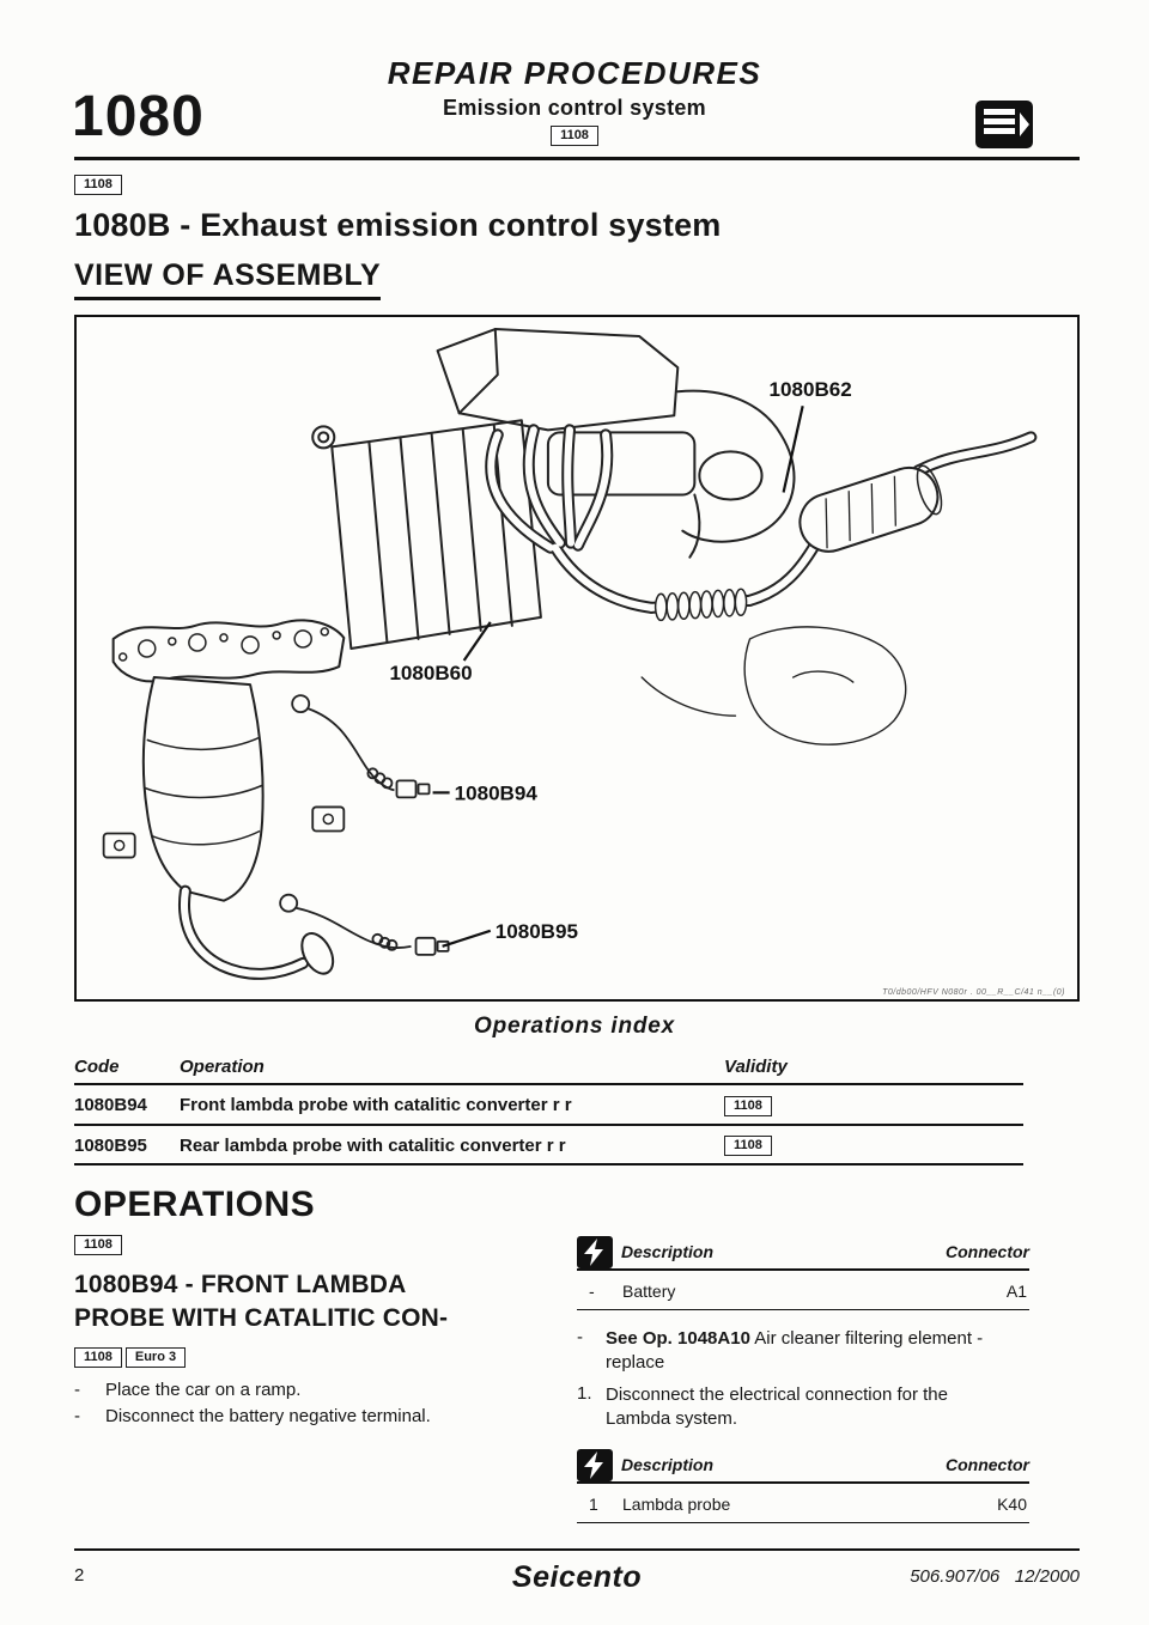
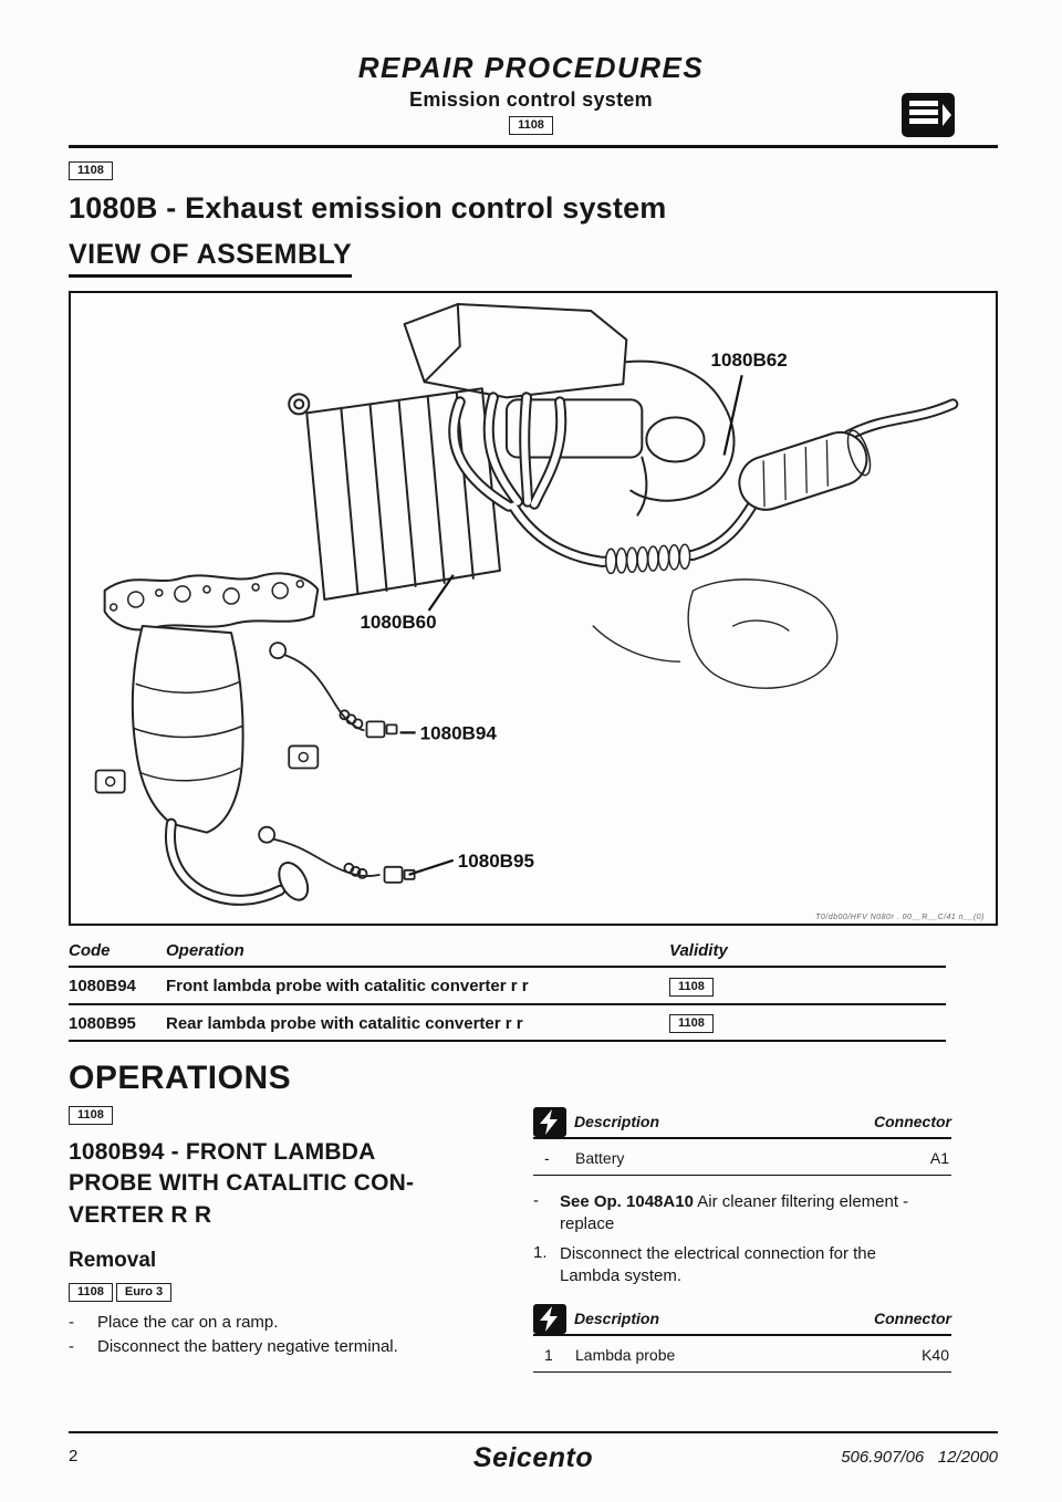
  REPAIR PROCEDURES
  Emission control system
  1108
- 1080
  1108
  1080B - Exhaust emission control system
  VIEW OF ASSEMBLY
  1080B62
  1080B60
  1080B94
  1080B95
- Operations index
  Code
  Operation
  Validity
  1080B94
  Front lambda probe with catalitic converter r r
  1108
  1080B95
  Rear lambda probe with catalitic converter r r
  1108
  OPERATIONS
  1108
  1080B94 - FRONT LAMBDA
  PROBE WITH CATALITIC CON-
+ VERTER R R
+ Removal
  1108
  Euro 3
  -
  Place the car on a ramp.
  -
  Disconnect the battery negative terminal.
  Description
  Connector
  -
  Battery
  A1
  -
  See Op. 1048A10 Air cleaner filtering element - replace
  1.
  Disconnect the electrical connection for the Lambda system.
  Description
  Connector
  1
  Lambda probe
  K40
  2
  Seicento
  506.907/06 12/2000
